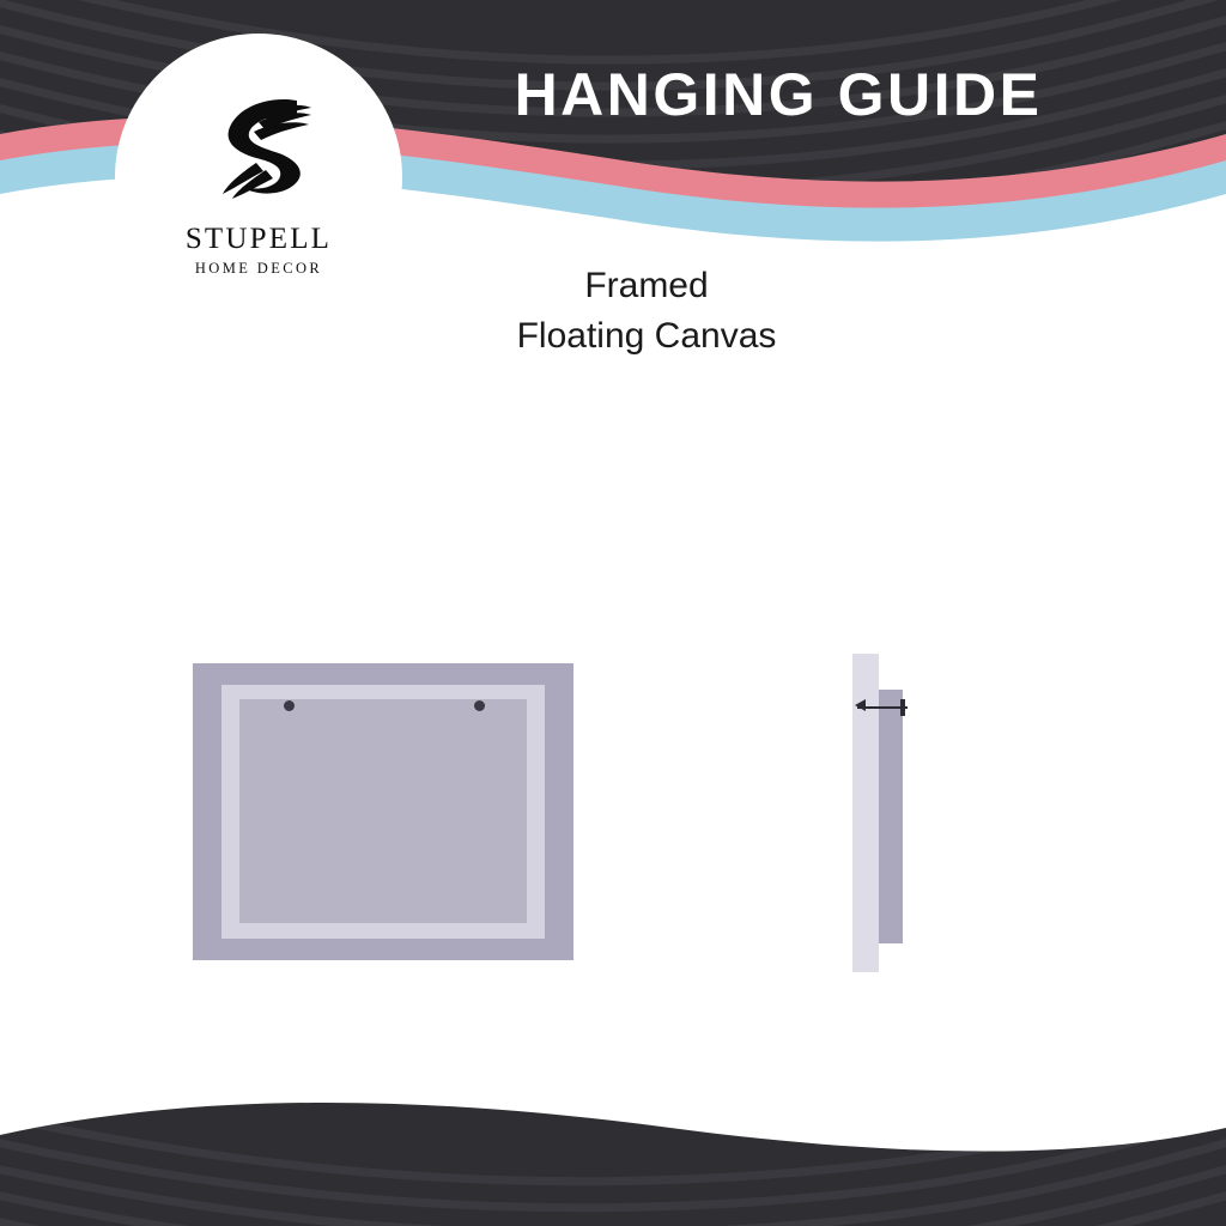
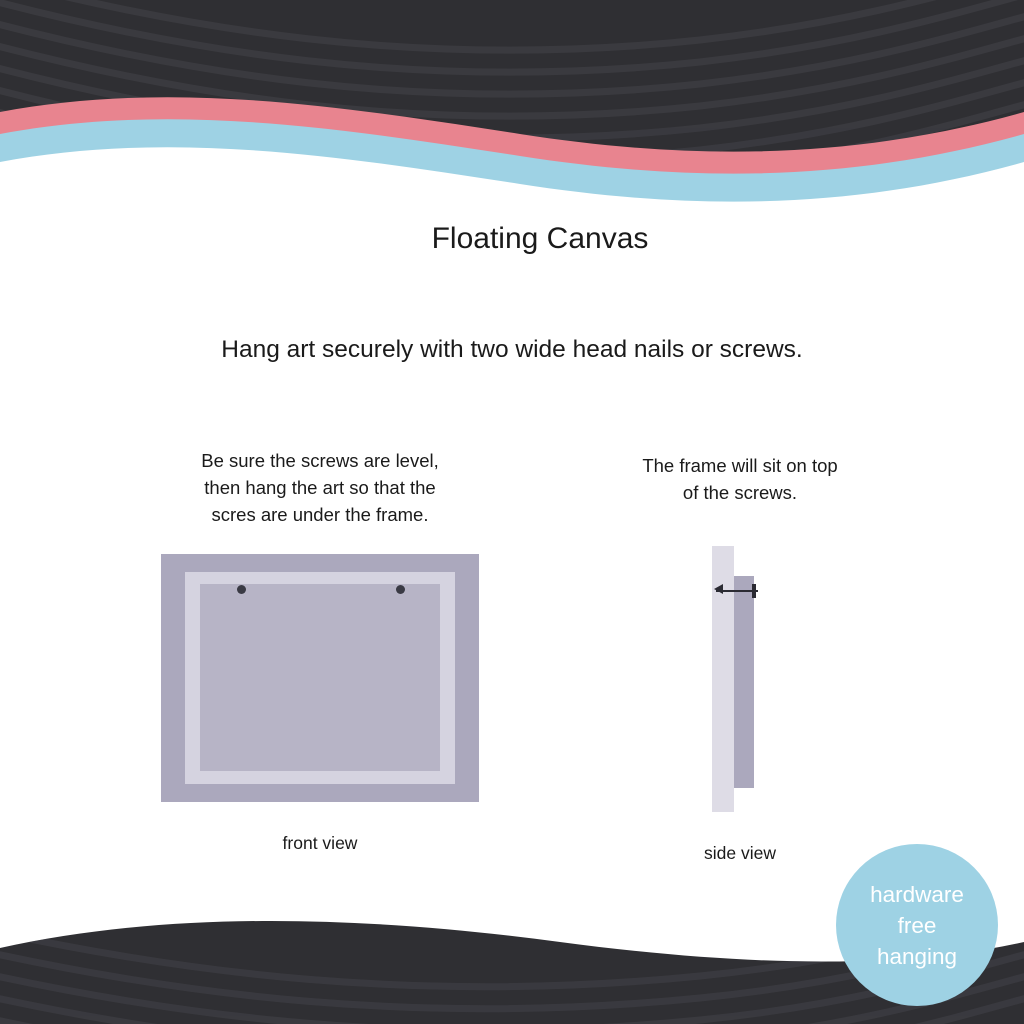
- STUPELL
- HOME DECOR
- HANGING GUIDE
- Framed
  Floating Canvas
+ Hang art securely with two wide head nails or screws.
+ Be sure the screws are level,
+ then hang the art so that the
+ scres are under the frame.
+ The frame will sit on top
+ of the screws.
+ front view
+ side view
+ hardware
+ free
+ hanging
